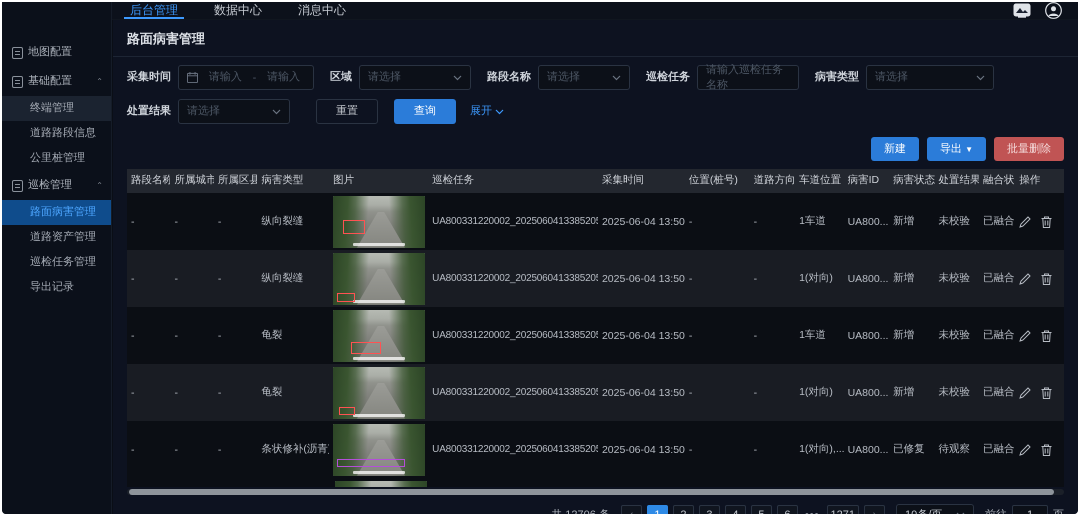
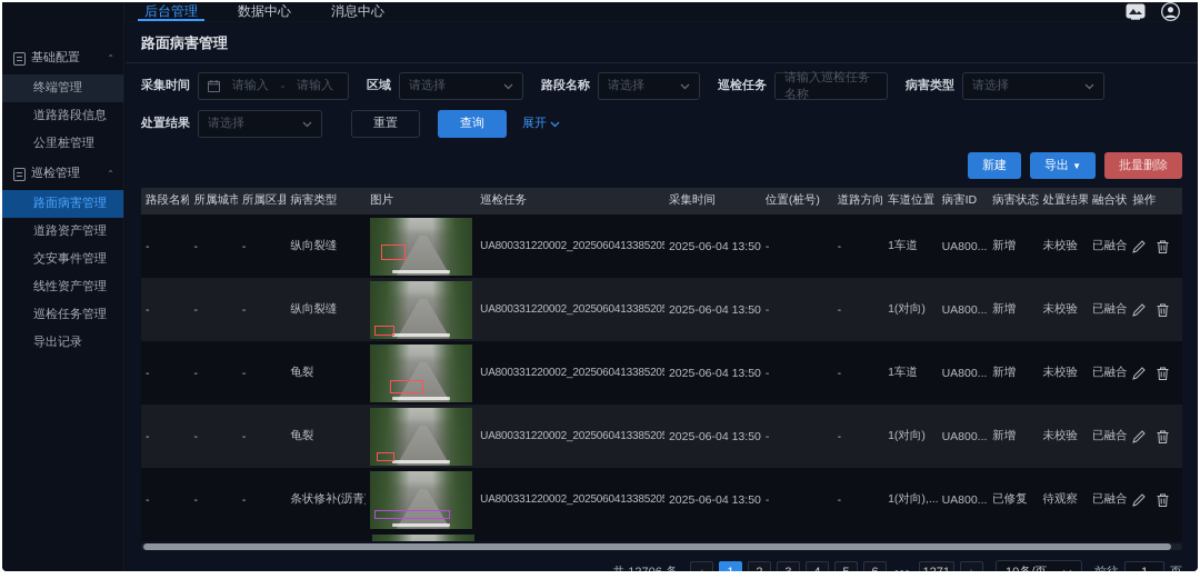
- 地图配置
  基础配置
  ⌃
  终端管理
  道路路段信息
  公里桩管理
  巡检管理
  ⌃
  路面病害管理
  道路资产管理
+ 交安事件管理
+ 线性资产管理
  巡检任务管理
  导出记录
  后台管理
  数据中心
  消息中心
  路面病害管理
  采集时间
  请输入
  -
  请输入
  区域
  请选择
  路段名称
  请选择
  巡检任务
  请输入巡检任务名称
  病害类型
  请选择
  处置结果
  请选择
  重置
  查询
  展开
  新建
  导出
  ▼
  批量删除
  路段名称	所属城市	所属区县	病害类型	图片	巡检任务	采集时间	位置(桩号)	道路方向	车道位置	病害ID	病害状态	处置结果	融合状	操作
  -	-	-	纵向裂缝		UA800331220002_202506041338520	2025-06-04 13:50	-	-	1车道	UA800...	新增	未校验	已融合
  -	-	-	纵向裂缝		UA800331220002_202506041338520	2025-06-04 13:50	-	-	1(对向)	UA800...	新增	未校验	已融合
  -	-	-	龟裂		UA800331220002_202506041338520	2025-06-04 13:50	-	-	1车道	UA800...	新增	未校验	已融合
  -	-	-	龟裂		UA800331220002_202506041338520	2025-06-04 13:50	-	-	1(对向)	UA800...	新增	未校验	已融合
  -	-	-	条状修补(沥青		UA800331220002_202506041338520	2025-06-04 13:50	-	-	1(对向),...	UA800...	已修复	待观察	已融合
